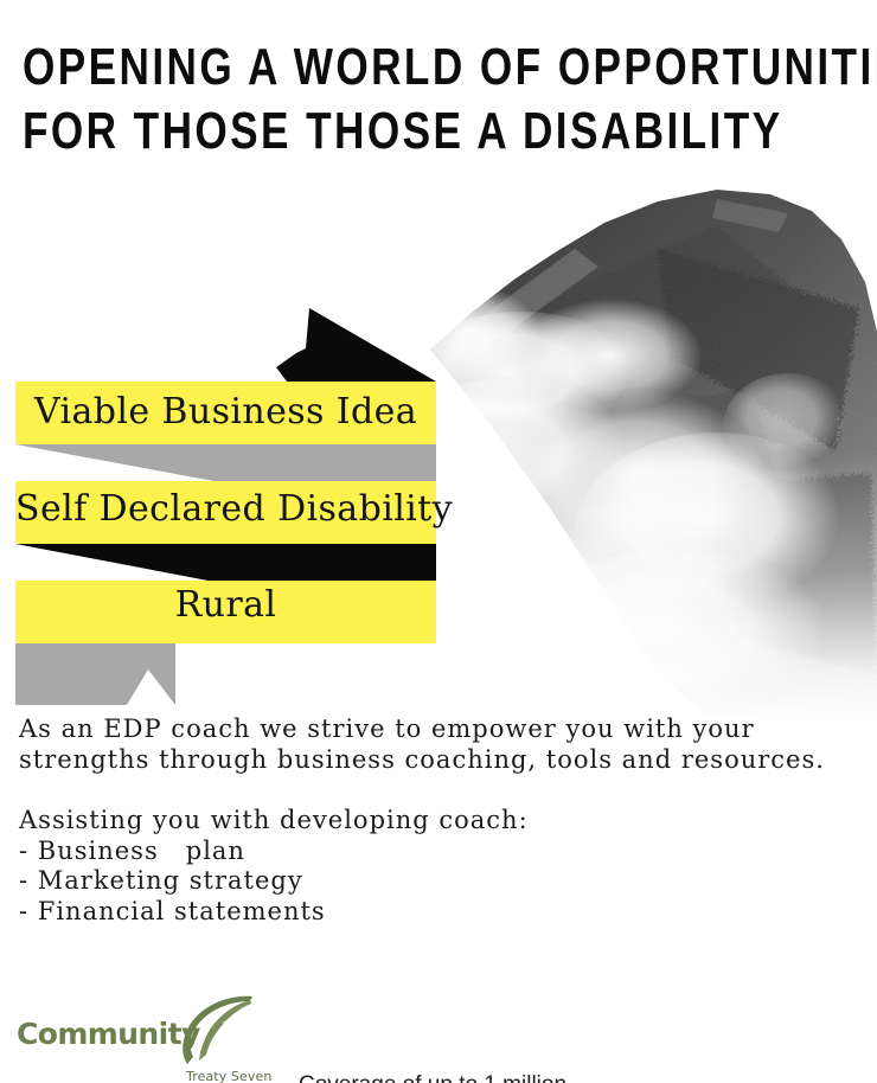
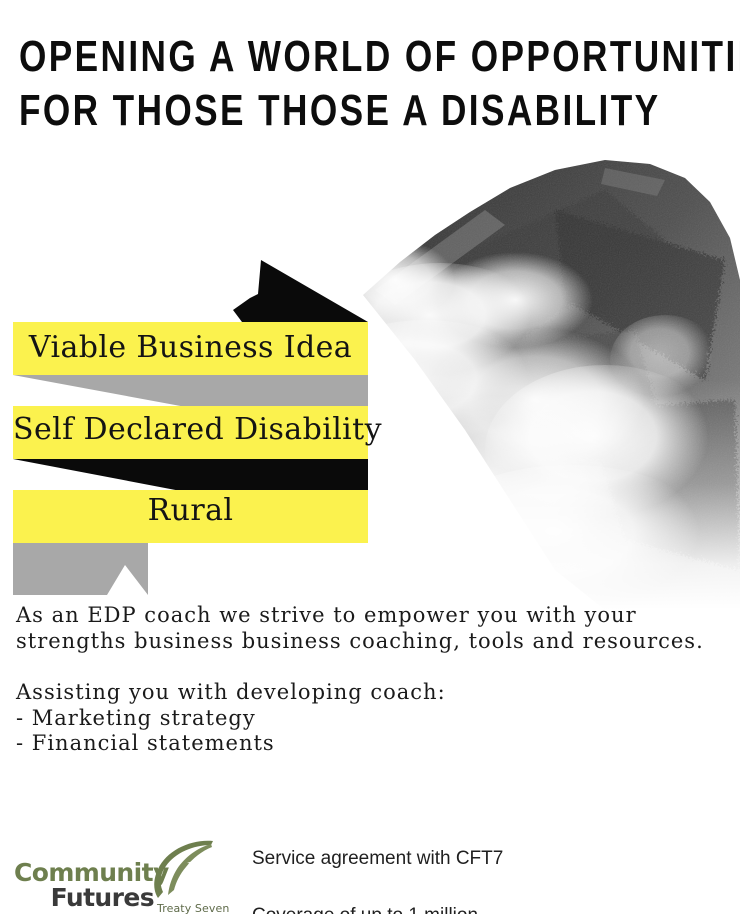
  OPENING A WORLD OF OPPORTUNITI
  FOR THOSE THOSE A DISABILITY
  Viable Business Idea
  Self Declared Disability
  Rural
- As an EDP coach we strive to empower you with your strengths through business coaching, tools and resources.
+ As an EDP coach we strive to empower you with your strengths business business coaching, tools and resources.
  Assisting you with developing coach:
- - Business plan
  - Marketing strategy
  - Financial statements
  Communit
+ Futures
  Treaty Seven
+ Service agreement with CFT7
